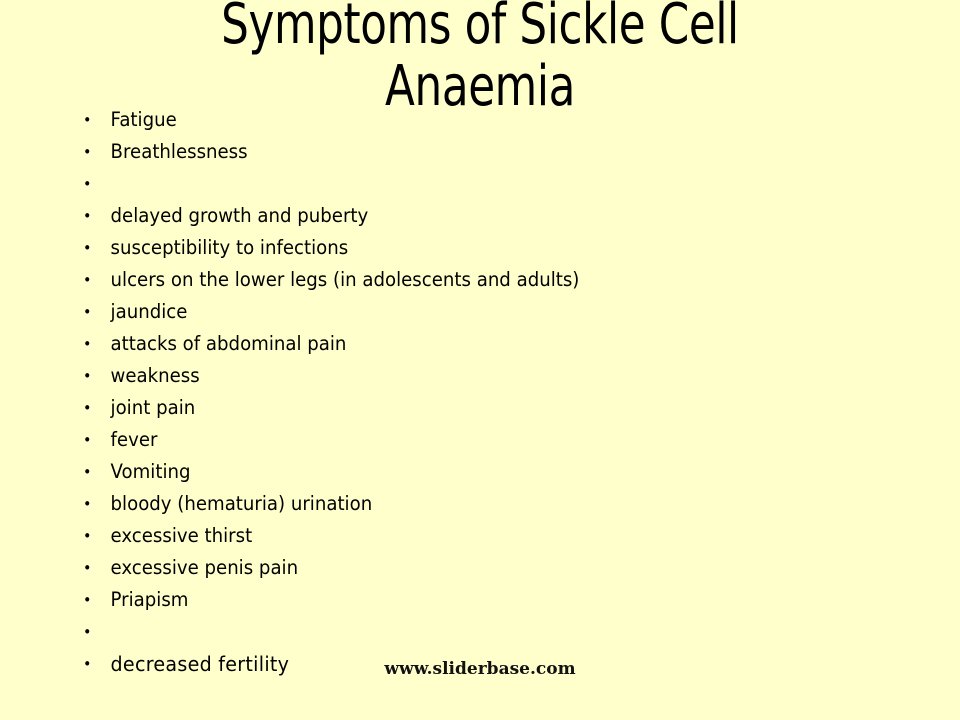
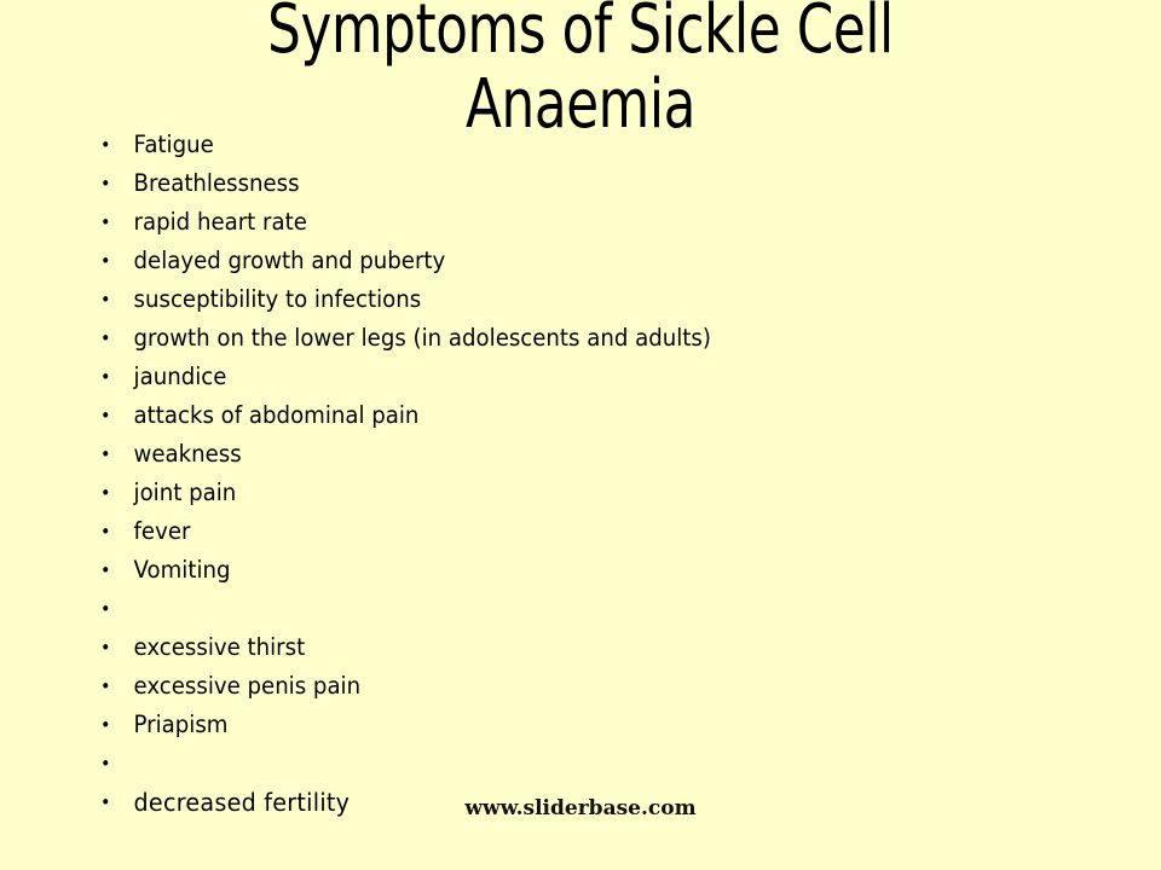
  Symptoms of Sickle Cell
  Anaemia
  •
  Fatigue
  •
  Breathlessness
  •
+ rapid heart rate
  •
  delayed growth and puberty
  •
  susceptibility to infections
  •
- ulcers on the lower legs (in adolescents and adults)
+ growth on the lower legs (in adolescents and adults)
  •
  jaundice
  •
  attacks of abdominal pain
  •
  weakness
  •
  joint pain
  •
  fever
  •
  Vomiting
  •
- bloody (hematuria) urination
  •
  excessive thirst
  •
  excessive penis pain
  •
  Priapism
  •
  •
  decreased fertility
  www.sliderbase.com
